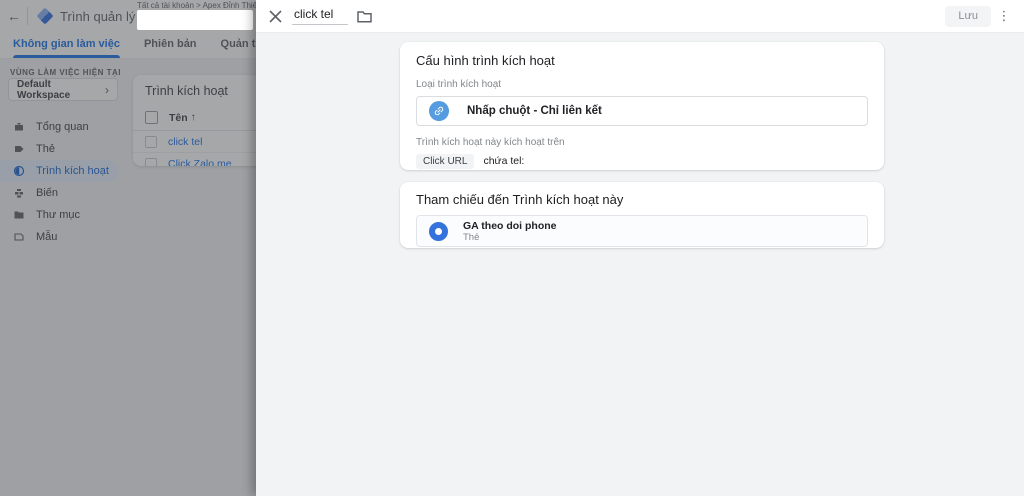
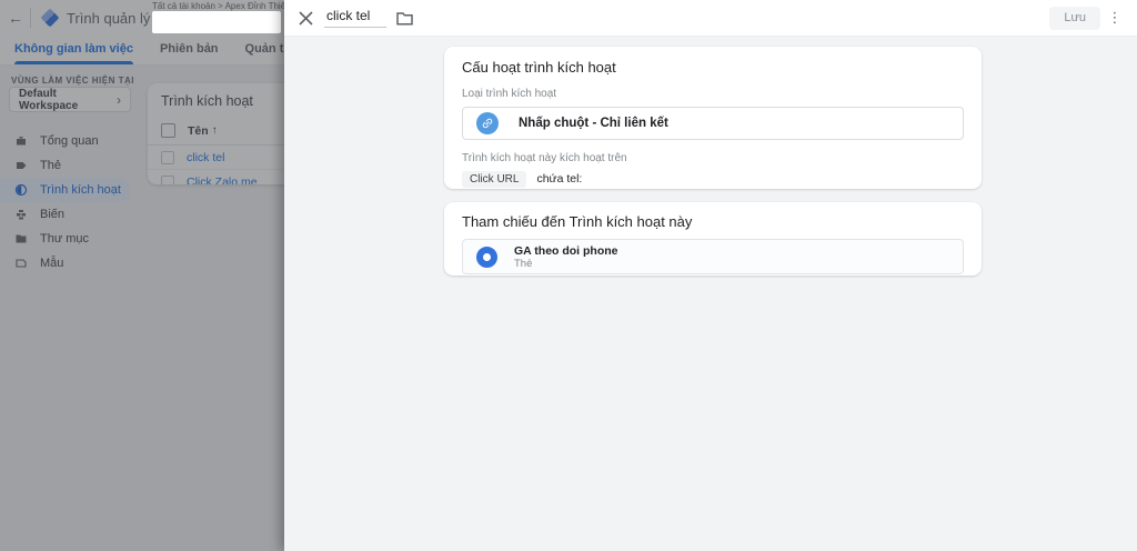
  ←
  Trình quản lý
  Tất cả tài khoản > Apex Đỉnh Thiê
  Không gian làm việc
  Phiên bản
  VÙNG LÀM VIỆC HIỆN TẠI
  Default Workspace
  ›
  Tổng quan
  Thẻ
  Trình kích hoạt
  Biến
  Thư mục
  Mẫu
  Trình kích hoạt
  Tên
  ↑
  click tel
  Click Zalo.me
  click tel
  Lưu
  ⋮
- Cấu hình trình kích hoạt
+ Cấu hoạt trình kích hoạt
  Loại trình kích hoạt
  Nhấp chuột - Chỉ liên kết
  Trình kích hoạt này kích hoạt trên
  Click URL
  chứa tel:
  Tham chiếu đến Trình kích hoạt này
  GA theo doi phone
  Thẻ
